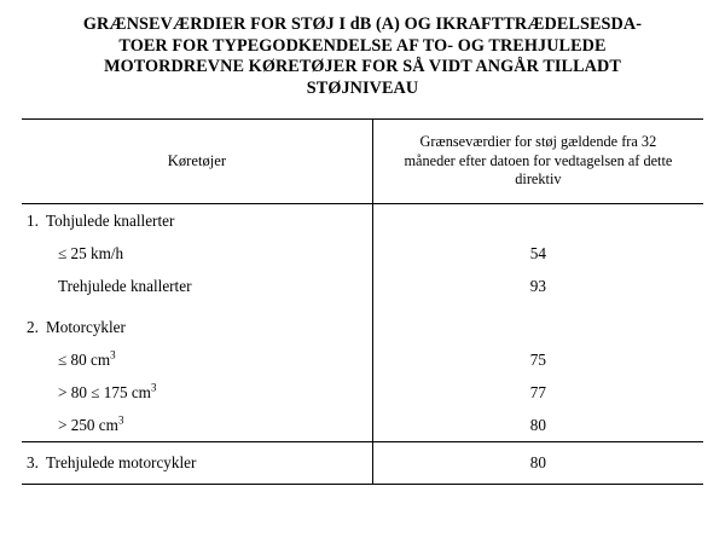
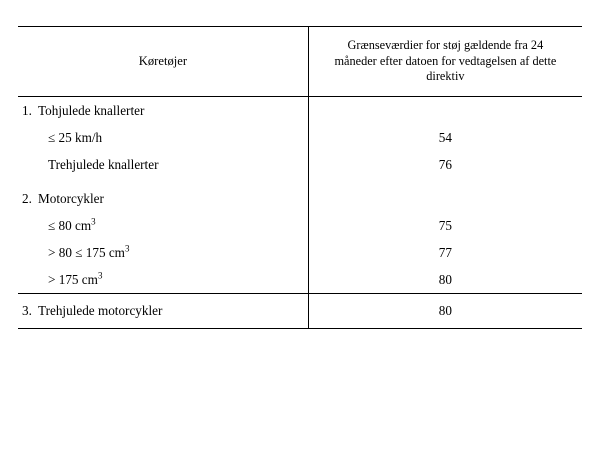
- GRÆNSEVÆRDIER FOR STØJ I dB (A) OG IKRAFTTRÆDELSESDA-
- TOER FOR TYPEGODKENDELSE AF TO- OG TREHJULEDE
- MOTORDREVNE KØRETØJER FOR SÅ VIDT ANGÅR TILLADT
- STØJNIVEAU
- Køretøjer	Grænseværdier for støj gældende fra 32 måneder efter datoen for vedtagelsen af dette direktiv
+ Køretøjer	Grænseværdier for støj gældende fra 24 måneder efter datoen for vedtagelsen af dette direktiv
  1. Tohjulede knallerter
  ≤ 25 km/h	54
- Trehjulede knallerter	93
+ Trehjulede knallerter	76
  2. Motorcykler
  ≤ 80 cm3	75
  > 80 ≤ 175 cm3	77
- > 250 cm3	80
+ > 175 cm3	80
  3. Trehjulede motorcykler	80
